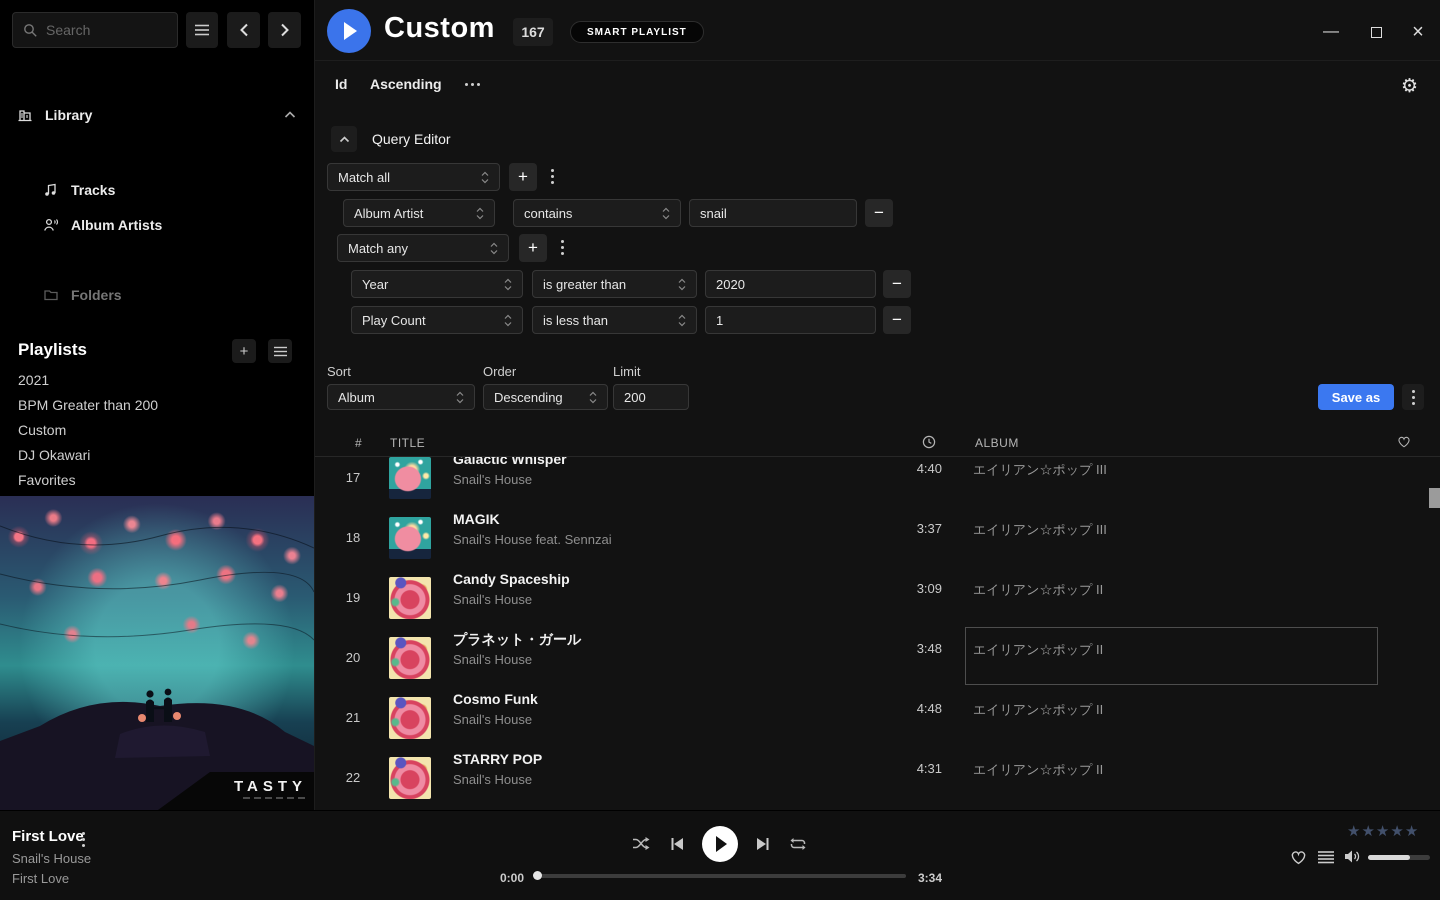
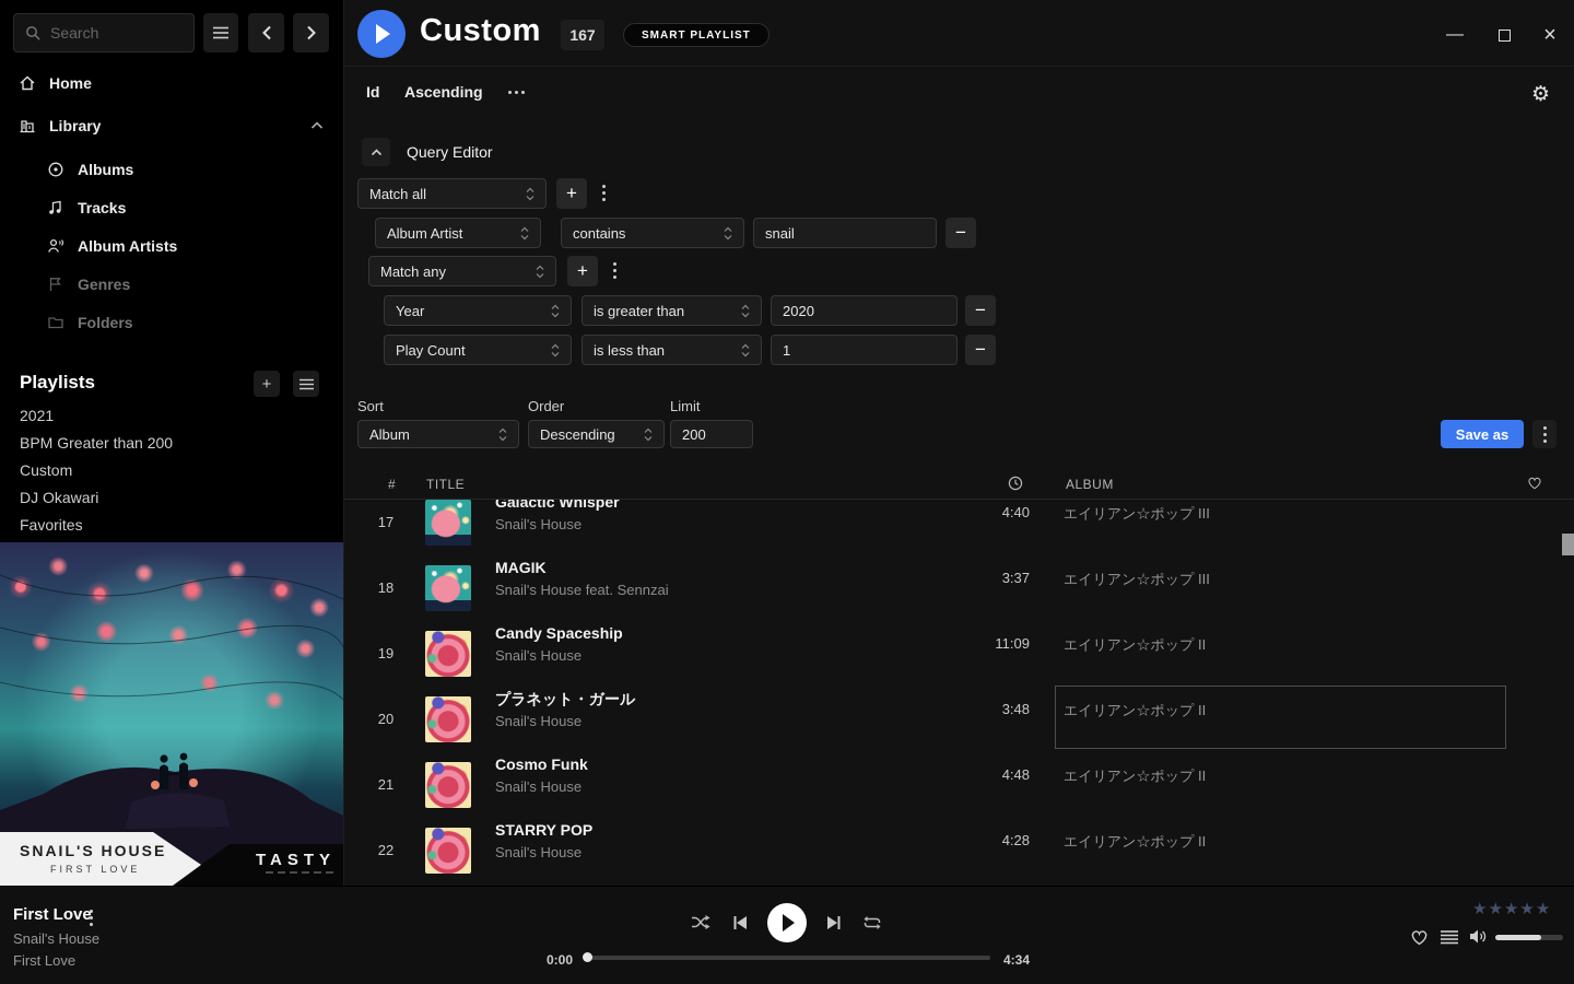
  Search
+ Home
  Library
+ Albums
  Tracks
  Album Artists
+ Genres
  Folders
  Playlists
  +
  2021
  BPM Greater than 200
  Custom
  DJ Okawari
  Favorites
+ SNAIL'S HOUSE
+ FIRST LOVE
  TASTY
  Custom
  167
  SMART PLAYLIST
  —
  ×
  Id
  Ascending
  ⚙
  Query Editor
  Match all
  +
  Album Artist
  contains
  snail
  −
  Match any
  +
  Year
  is greater than
  2020
  −
  Play Count
  is less than
  1
  −
  Sort
  Order
  Limit
  Album
  Descending
  200
  Save as
  #
  TITLE
  ALBUM
  17
  Galactic Whisper
  Snail's House
  4:40
  エイリアン☆ポップ III
  18
  MAGIK
  Snail's House feat. Sennzai
  3:37
  エイリアン☆ポップ III
  19
  Candy Spaceship
  Snail's House
- 3:09
+ 11:09
  エイリアン☆ポップ II
  20
  プラネット・ガール
  Snail's House
  3:48
  エイリアン☆ポップ II
  21
  Cosmo Funk
  Snail's House
  4:48
  エイリアン☆ポップ II
  22
  STARRY POP
  Snail's House
- 4:31
+ 4:28
  エイリアン☆ポップ II
  First Love
  Snail's House
  First Love
  0:00
- 3:34
+ 4:34
  ★
  ★
  ★
  ★
  ★
